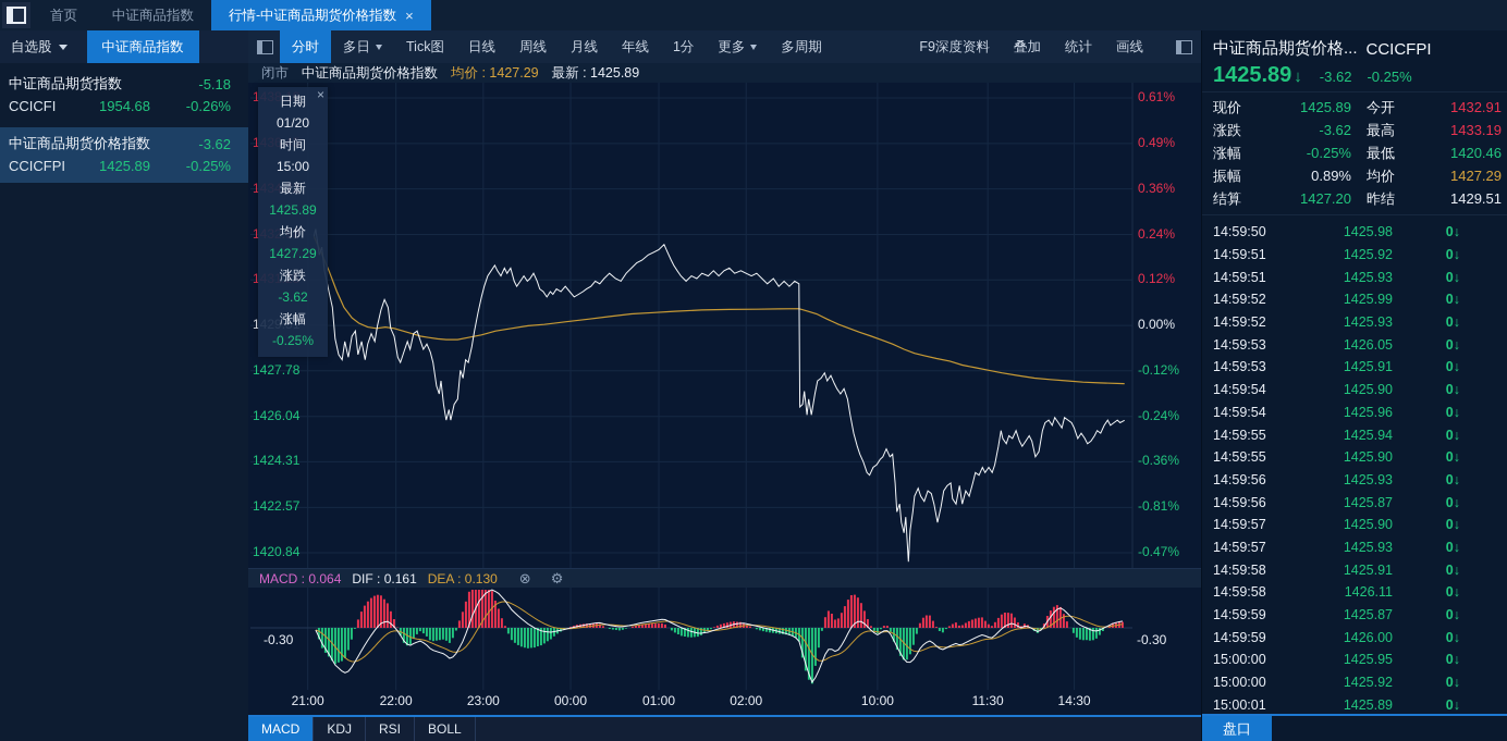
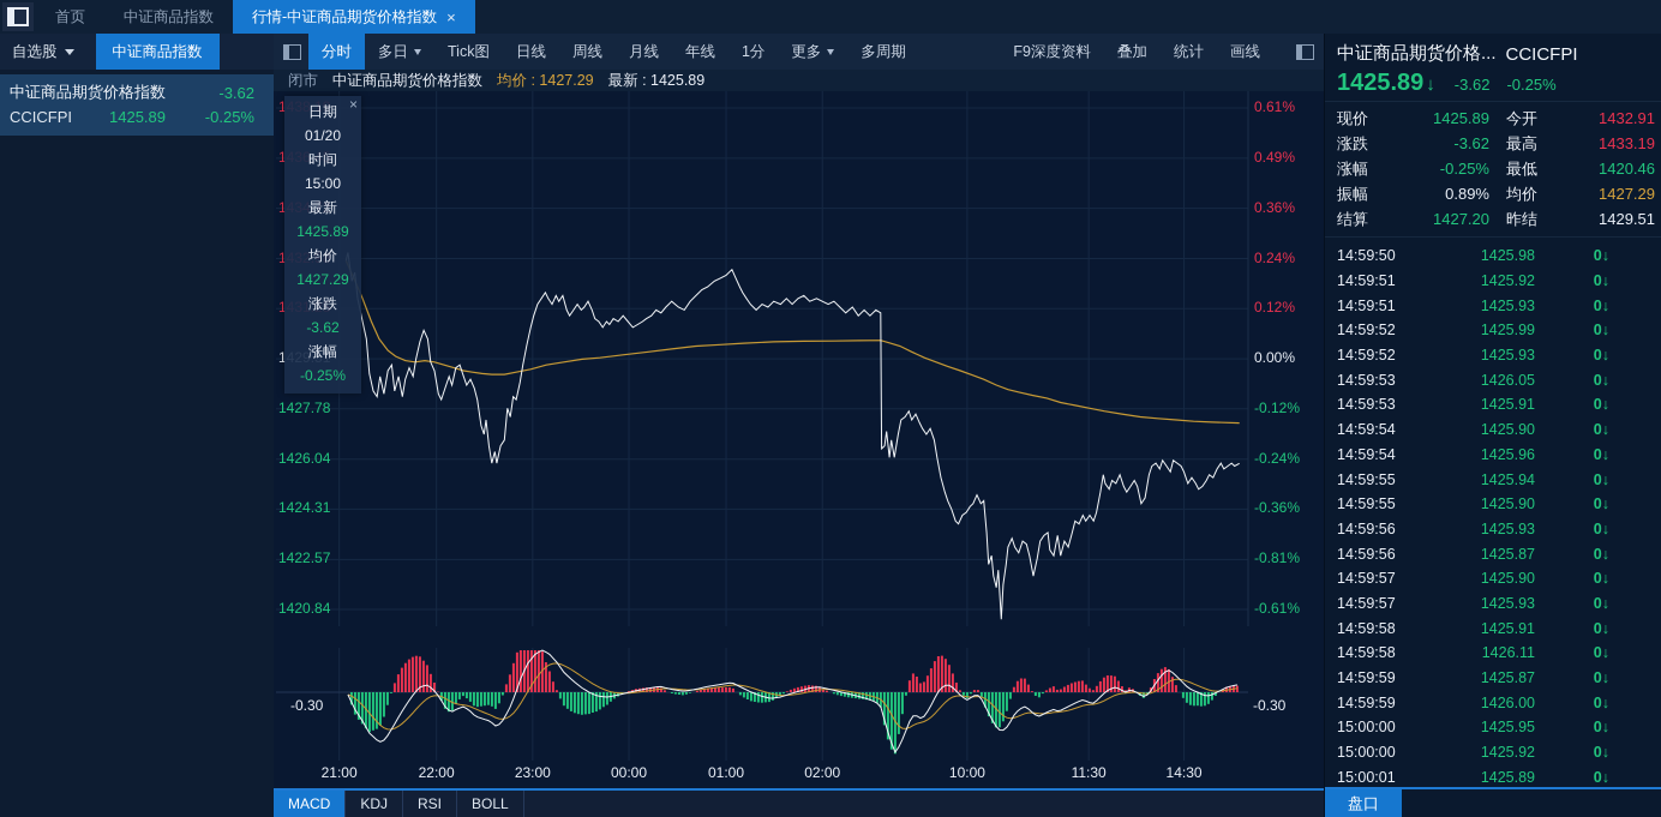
  首页
  中证商品指数
  行情-中证商品期货价格指数
  ×
  自选股
  中证商品指数
- 中证商品期货指数
- -5.18
- CCICFI
- 1954.68
- -0.26%
  中证商品期货价格指数
  -3.62
  CCICFPI
  1425.89
  -0.25%
  分时
  多日
  Tick图
  日线
  周线
  月线
  年线
  1分
  更多
  多周期
  F9深度资料
  叠加
  统计
  画线
  闭市
  中证商品期货价格指数
  均价 : 1427.29
  最新 : 1425.89
  1427.78
  1426.04
  1424.31
  1422.57
  1420.84
  0.61%
  0.49%
  0.36%
  0.24%
  0.12%
  0.00%
  -0.12%
  -0.24%
  -0.36%
  -0.81%
- -0.47%
+ -0.61%
  ×
  日期
  01/20
  时间
  15:00
  最新
  1425.89
  均价
  1427.29
  涨跌
  -3.62
  涨幅
  -0.25%
- MACD : 0.064
- DIF : 0.161
- DEA : 0.130
- ⊗
- ⚙
  -0.30
  -0.30
  21:00
  22:00
  23:00
  00:00
  01:00
  02:00
  10:00
  11:30
  14:30
  MACD
  KDJ
  RSI
  BOLL
  中证商品期货价格...
  CCICFPI
  1425.89
  ↓
  -3.62
  -0.25%
  现价
  1425.89
  今开
  1432.91
  涨跌
  -3.62
  最高
  1433.19
  涨幅
  -0.25%
  最低
  1420.46
  振幅
  0.89%
  均价
  1427.29
  结算
  1427.20
  昨结
  1429.51
  14:59:50
  1425.98
  0↓
  14:59:51
  1425.92
  0↓
  14:59:51
  1425.93
  0↓
  14:59:52
  1425.99
  0↓
  14:59:52
  1425.93
  0↓
  14:59:53
  1426.05
  0↓
  14:59:53
  1425.91
  0↓
  14:59:54
  1425.90
  0↓
  14:59:54
  1425.96
  0↓
  14:59:55
  1425.94
  0↓
  14:59:55
  1425.90
  0↓
  14:59:56
  1425.93
  0↓
  14:59:56
  1425.87
  0↓
  14:59:57
  1425.90
  0↓
  14:59:57
  1425.93
  0↓
  14:59:58
  1425.91
  0↓
  14:59:58
  1426.11
  0↓
  14:59:59
  1425.87
  0↓
  14:59:59
  1426.00
  0↓
  15:00:00
  1425.95
  0↓
  15:00:00
  1425.92
  0↓
  15:00:01
  1425.89
  0↓
  盘口
